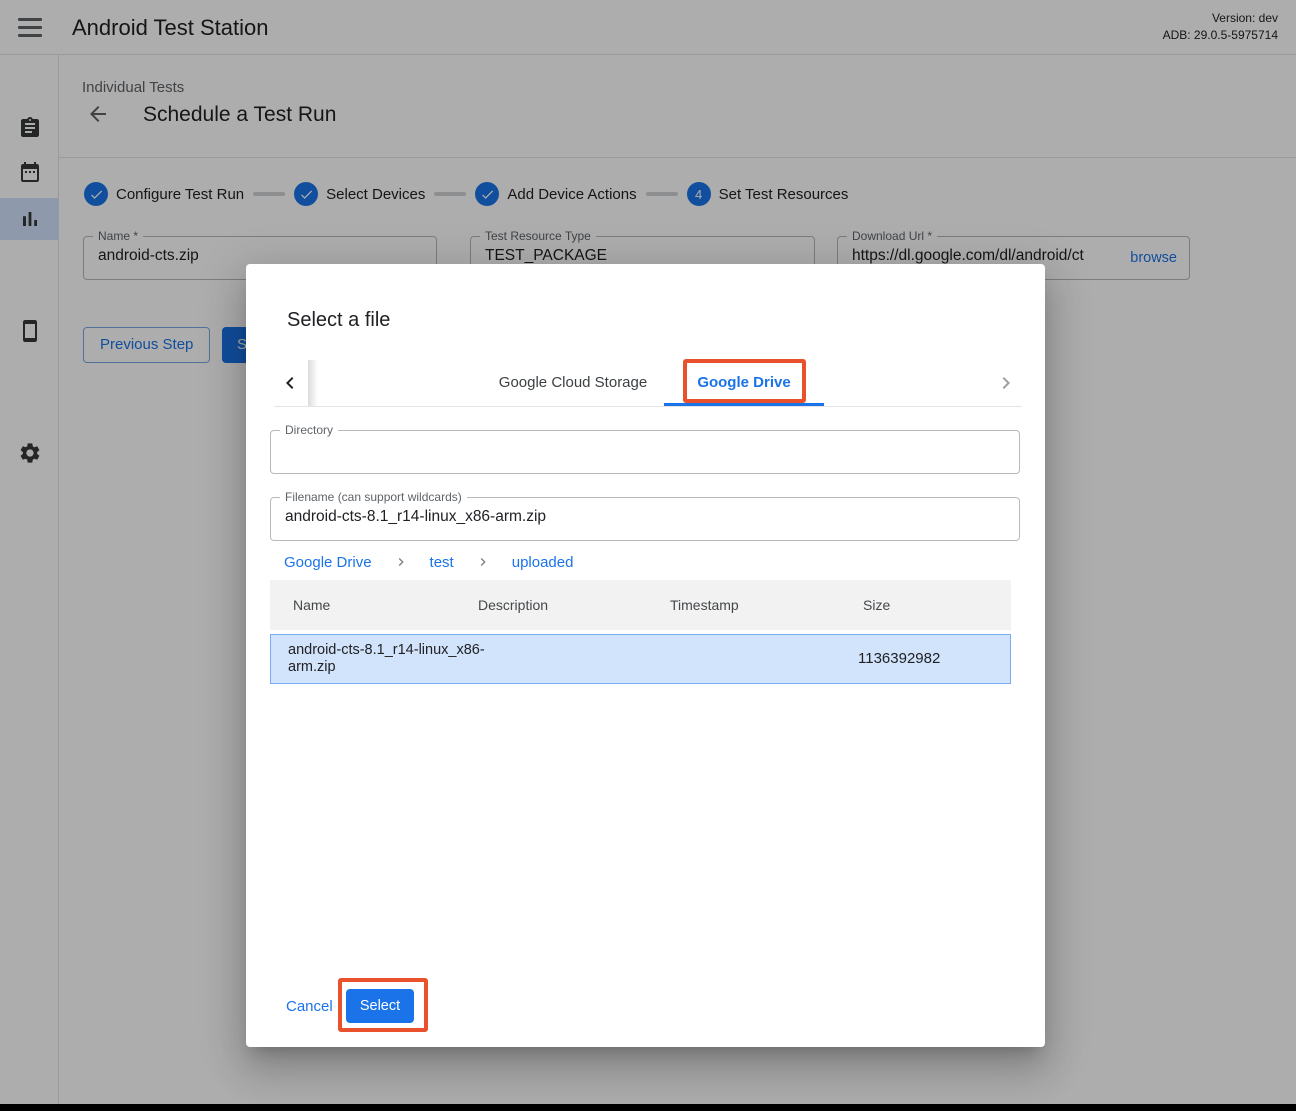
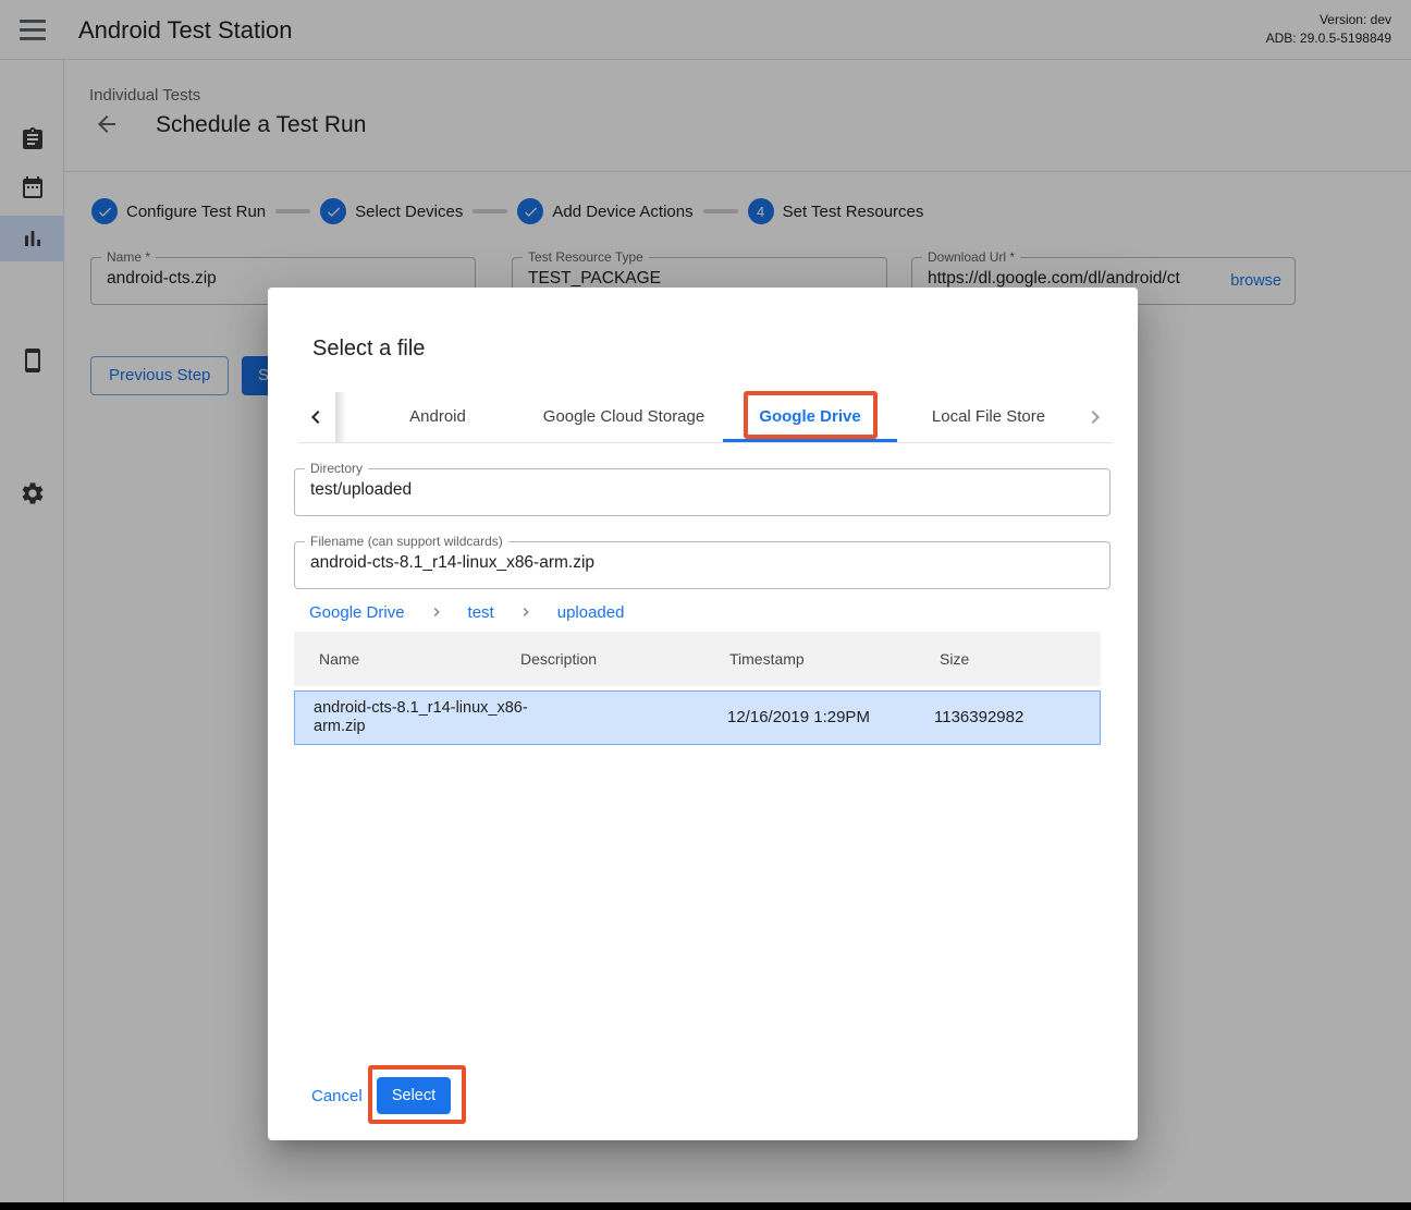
  Android Test Station
  Version: dev
- ADB: 29.0.5-5975714
+ ADB: 29.0.5-5198849
  Individual Tests
  Schedule a Test Run
  Configure Test Run
  Select Devices
  Add Device Actions
  4
  Set Test Resources
  Name *
  android-cts.zip
  Test Resource Type
  TEST_PACKAGE
  Download Url *
  https://dl.google.com/dl/android/ct
  browse
  Previous Step
  S
  Select a file
+ Android
  Google Cloud Storage
  Google Drive
+ Local File Store
  Directory
+ test/uploaded
  Filename (can support wildcards)
  android-cts-8.1_r14-linux_x86-arm.zip
  Google Drive
  test
  uploaded
  Name
  Description
  Timestamp
  Size
  android-cts-8.1_r14-linux_x86-arm.zip
+ 12/16/2019 1:29PM
  1136392982
  Cancel
  Select
